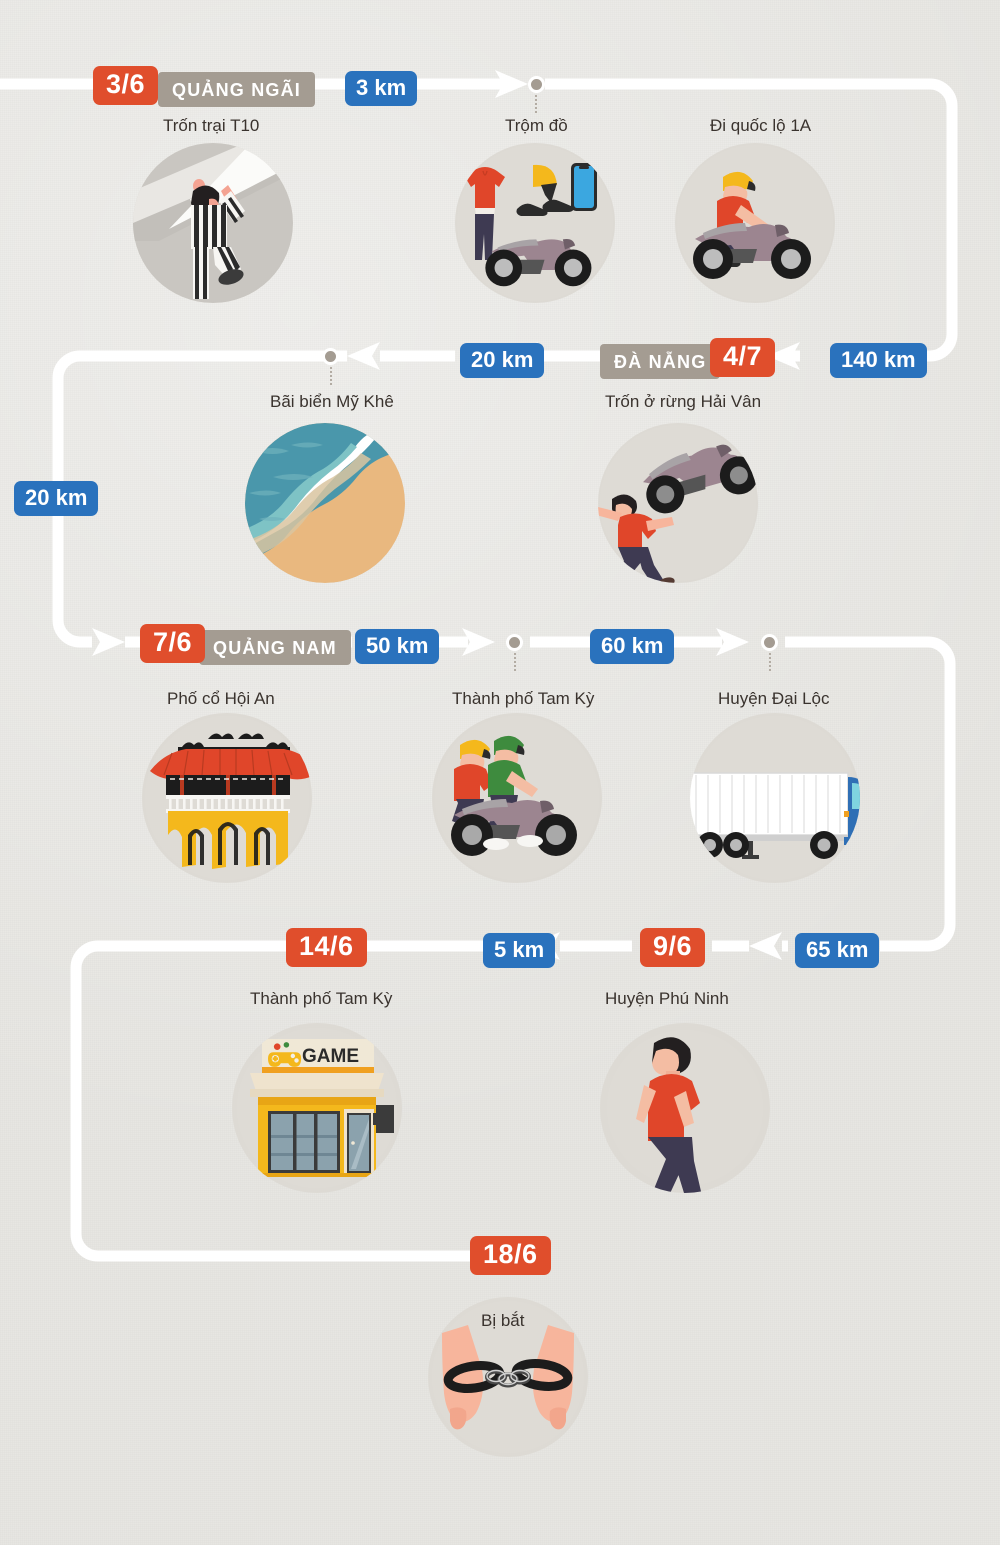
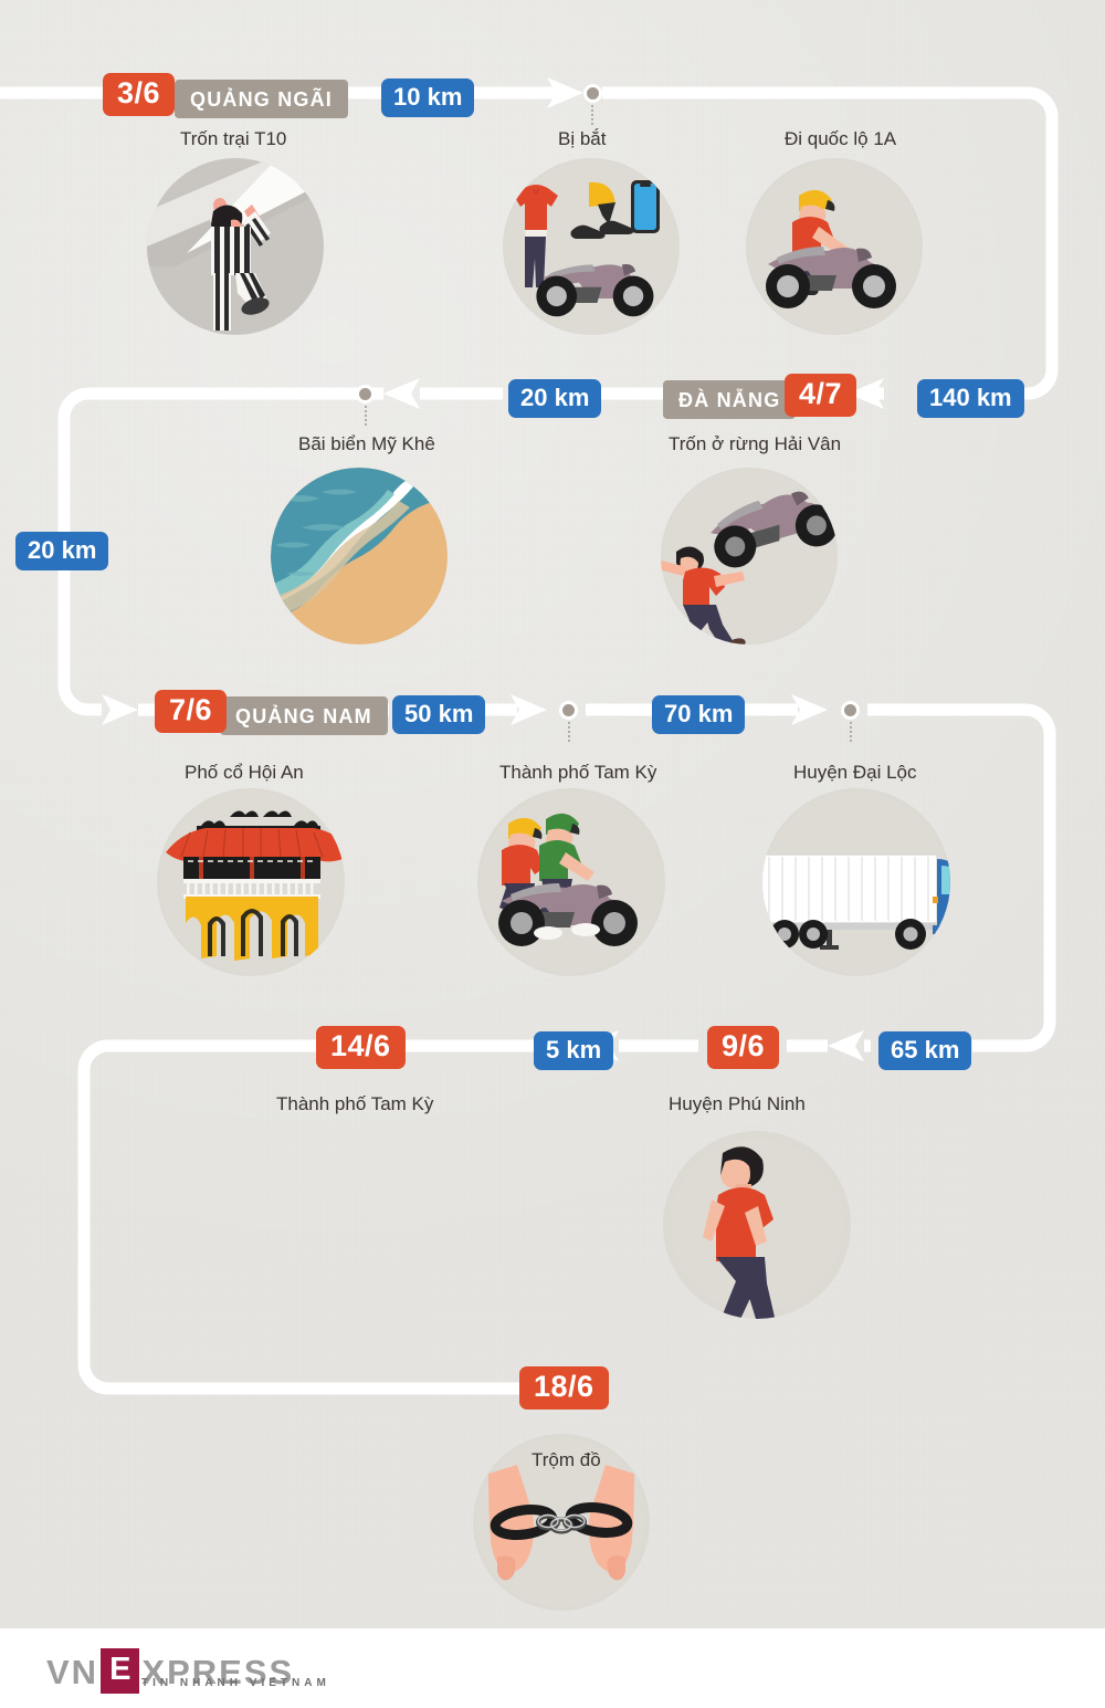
  3/6
  QUẢNG NGÃI
- 3 km
+ 10 km
  Trốn trại T10
- Trộm đồ
+ Bị bắt
  Đi quốc lộ 1A
  140 km
  4/7
  ĐÀ NẴNG
  20 km
  Bãi biển Mỹ Khê
  Trốn ở rừng Hải Vân
  20 km
  7/6
  QUẢNG NAM
  50 km
- 60 km
+ 70 km
  Phố cổ Hội An
  Thành phố Tam Kỳ
  Huyện Đại Lộc
  14/6
  5 km
  9/6
  65 km
  Thành phố Tam Kỳ
  Huyện Phú Ninh
- GAME
  18/6
- Bị bắt
+ Trộm đồ
+ VN
+ E
+ XPRESS
+ TIN NHANH VIETNAM
